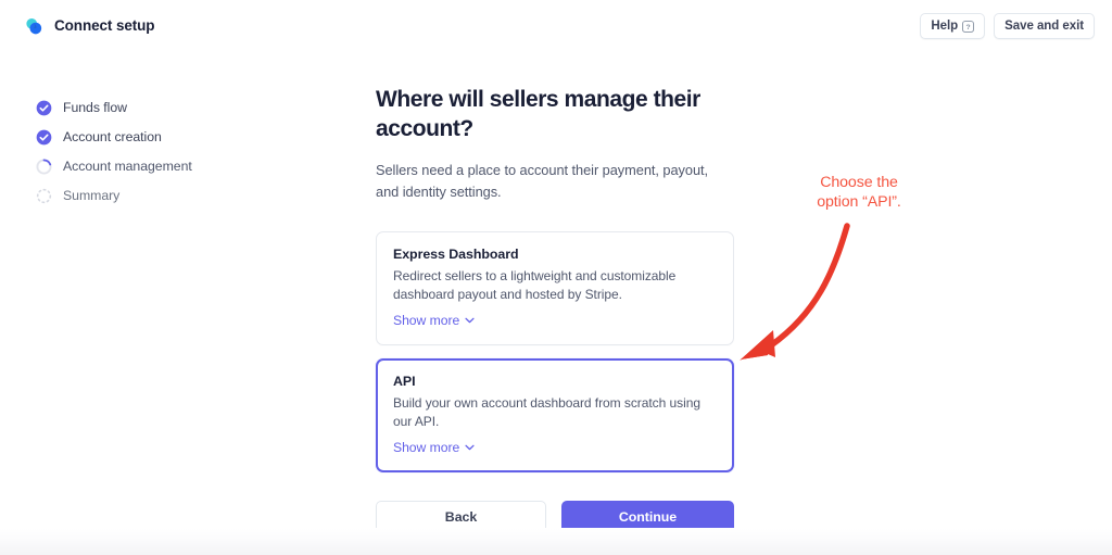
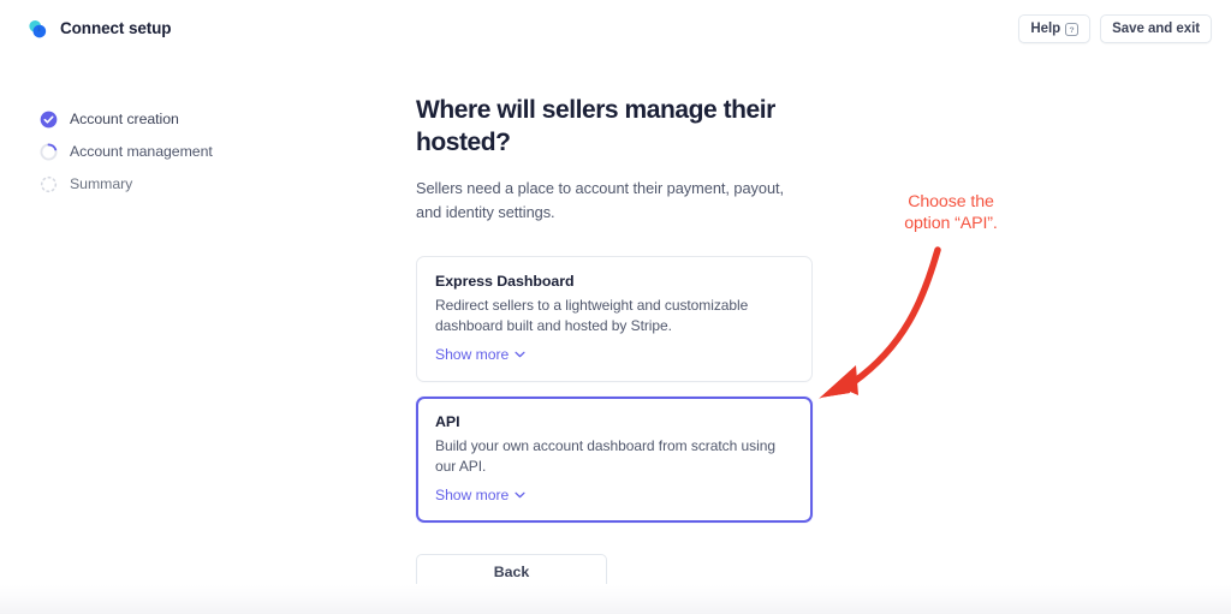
  Connect setup
  Help
  Save and exit
- Funds flow
  Account creation
  Account management
  Summary
- Where will sellers manage their account?
+ Where will sellers manage their hosted?
  Sellers need a place to account their payment, payout, and identity settings.
  Express Dashboard
- Redirect sellers to a lightweight and customizable dashboard payout and hosted by Stripe.
+ Redirect sellers to a lightweight and customizable dashboard built and hosted by Stripe.
  Show more
  API
  Build your own account dashboard from scratch using our API.
  Show more
  Back
- Continue
  Choose the
  option “API”.
